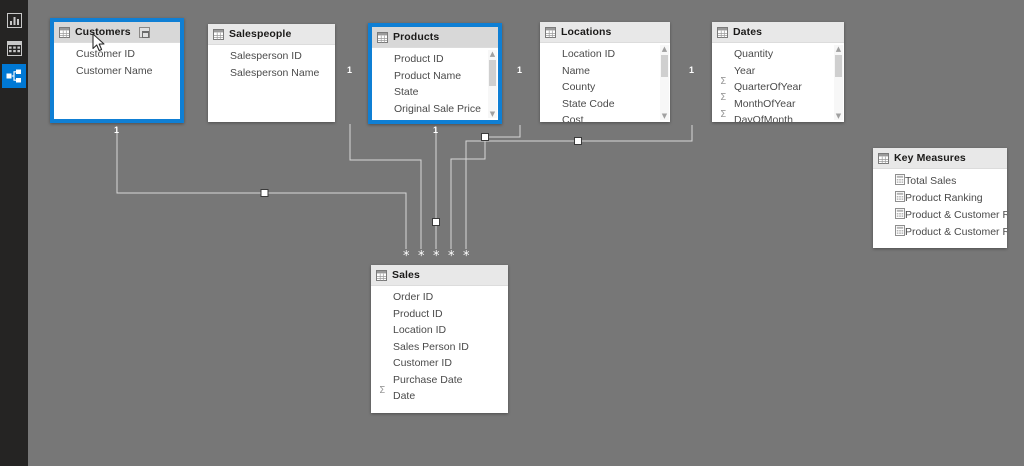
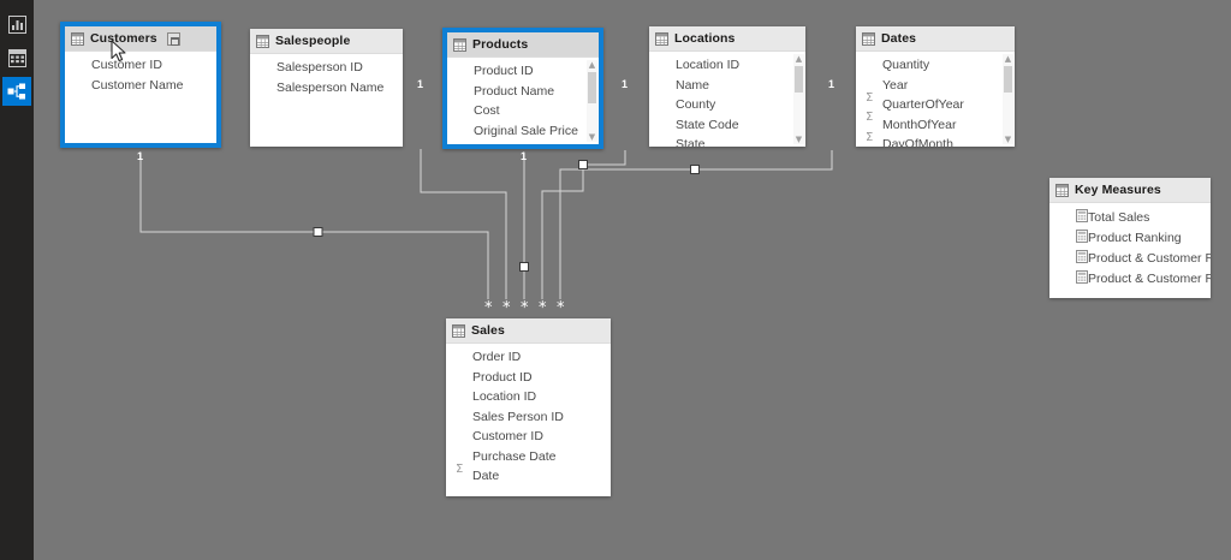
  1
  1
  1
  1
  1
  *
  *
  *
  *
  *
  Customers
  Customer ID
  Customer Name
  Salespeople
  Salesperson ID
  Salesperson Name
  Products
  Product ID
  Product Name
- State
+ Cost
  Original Sale Price
  ▲
  ▼
  Locations
  Location ID
  Name
  County
  State Code
- Cost
+ State
  ▲
  ▼
  Dates
  Quantity
  Year
  Σ
  QuarterOfYear
  Σ
  MonthOfYear
  Σ
  DayOfMonth
  ▲
  ▼
  Sales
  Order ID
  Product ID
  Location ID
  Sales Person ID
  Customer ID
  Purchase Date
  Σ
  Date
  Key Measures
  Total Sales
  Product Ranking
  Product & Customer R
  Product & Customer R
